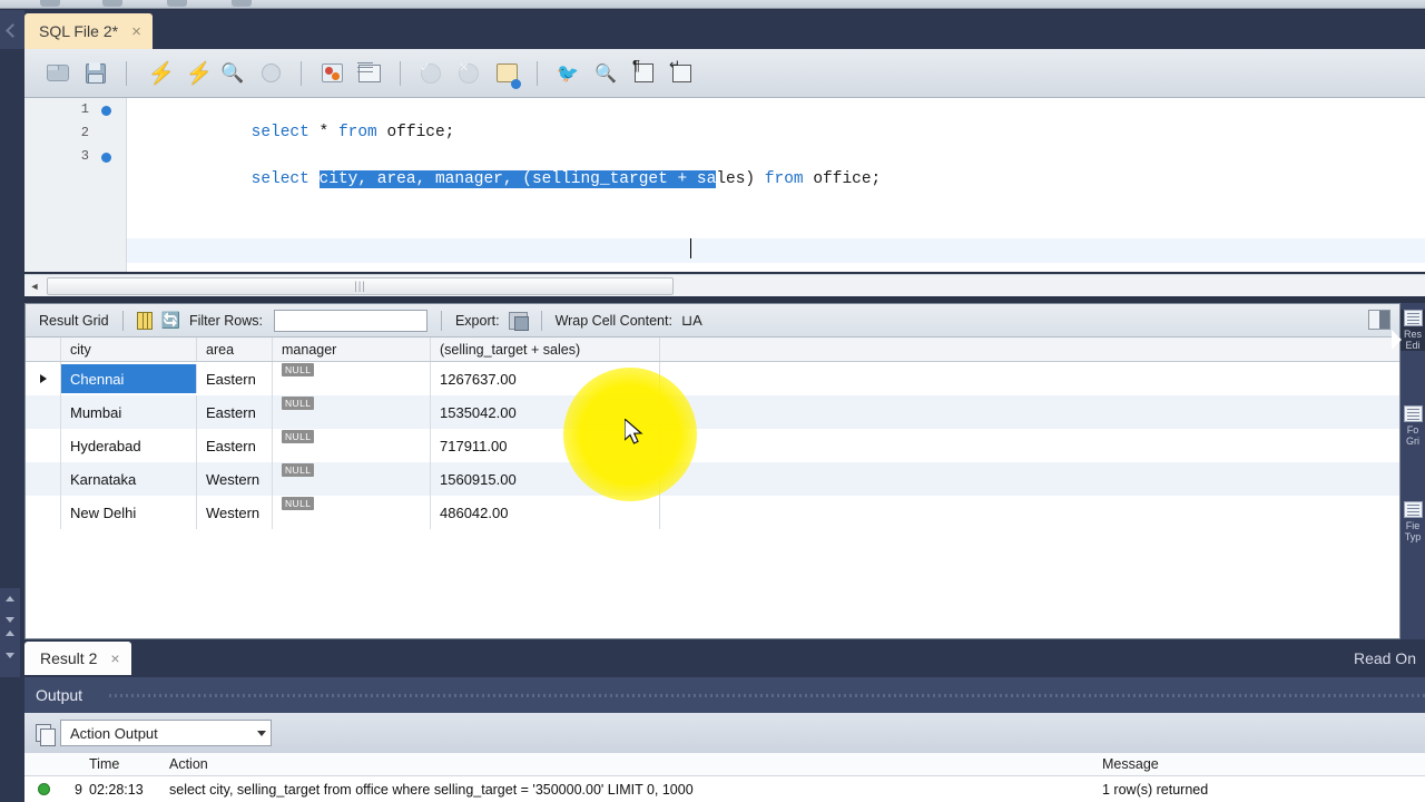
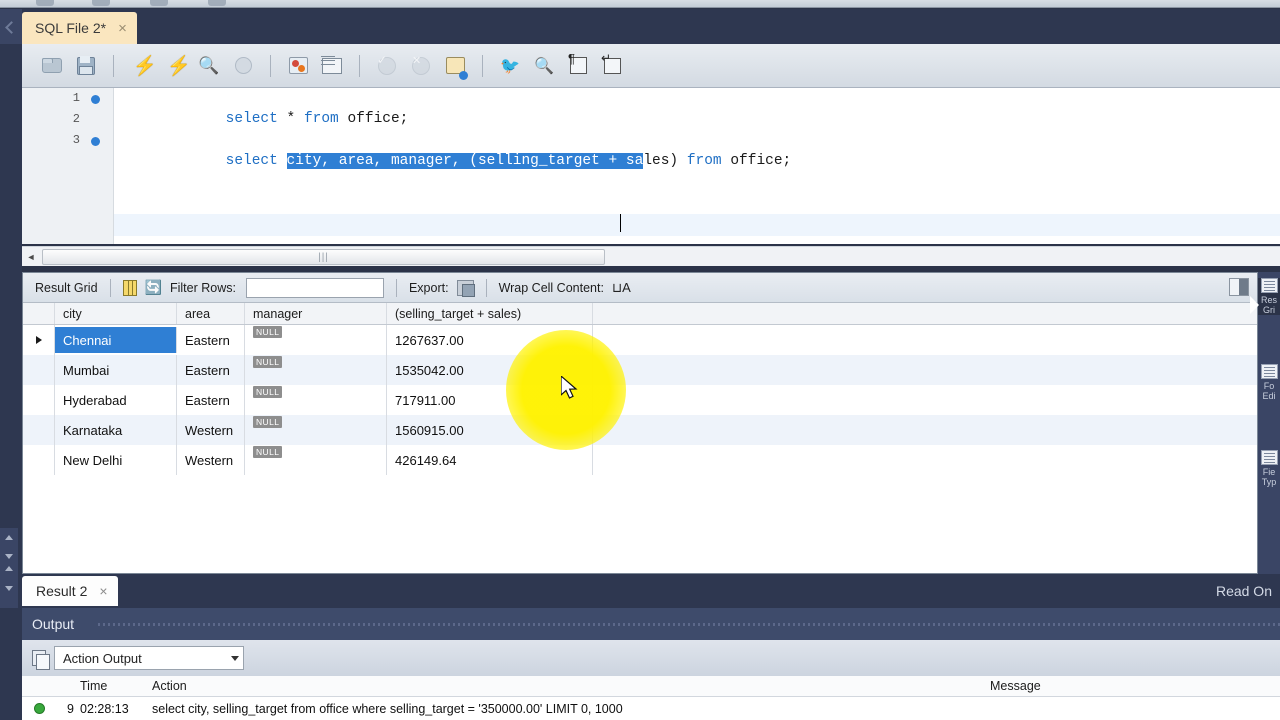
  SQL File 2*
  ×
  🔍
  🐦
  🔍
  1
  2
  3
  select * from office;
  select city, area, manager, (selling_target + sales) from office;
  ◄
  |||
  Result Grid
  🔄
  Filter Rows:
  Export:
  Wrap Cell Content:
  ⊔A
  city
  area
  manager
  (selling_target + sales)
  Chennai
  Eastern
  NULL
  1267637.00
  Mumbai
  Eastern
  NULL
  1535042.00
  Hyderabad
  Eastern
  NULL
  717911.00
  Karnataka
  Western
  NULL
  1560915.00
  New Delhi
  Western
  NULL
- 486042.00
+ 426149.64
  Res
- Edi
+ Gri
  Fo
- Gri
+ Edi
  Fie
  Typ
  Result 2
  ×
  Read On
  Output
  Action Output
  Time
  Action
  Message
  9
  02:28:13
  select city, selling_target from office where selling_target = '350000.00' LIMIT 0, 1000
- 1 row(s) returned
